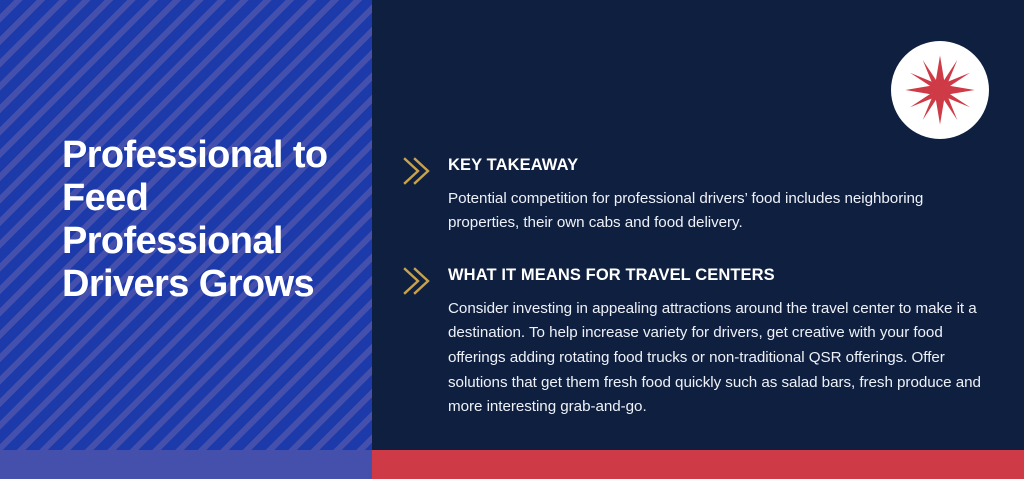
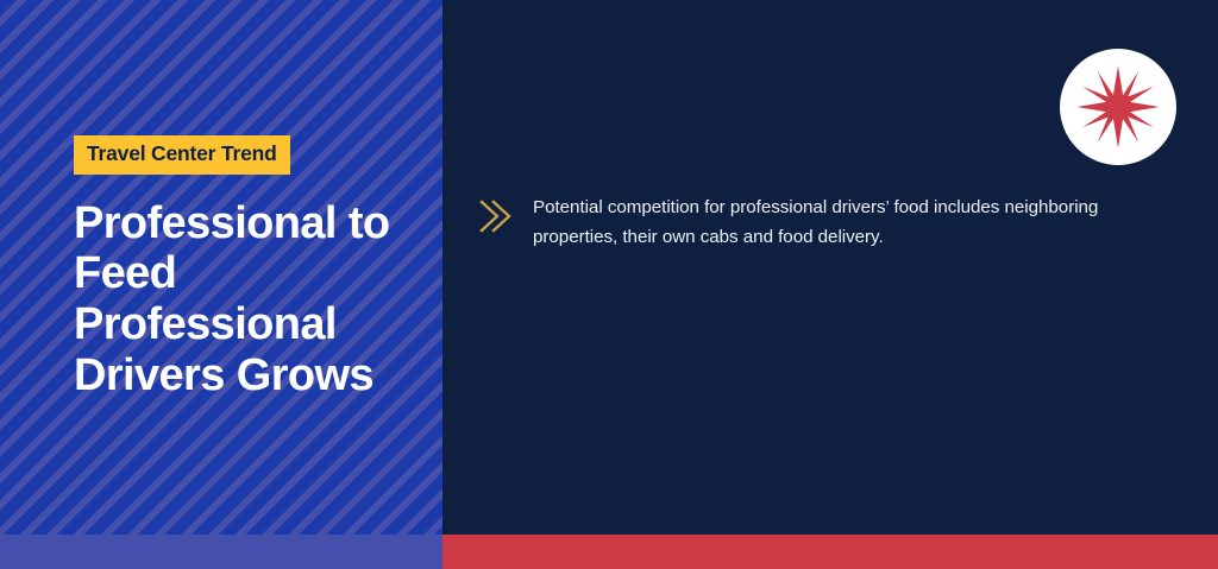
+ Travel Center Trend
  Professional to Feed Professional Drivers Grows
- KEY TAKEAWAY
  Potential competition for professional drivers’ food includes neighboring properties, their own cabs and food delivery.
- WHAT IT MEANS FOR TRAVEL CENTERS
- Consider investing in appealing attractions around the travel center to make it a destination. To help increase variety for drivers, get creative with your food offerings adding rotating food trucks or non-traditional QSR offerings. Offer solutions that get them fresh food quickly such as salad bars, fresh produce and more interesting grab-and-go.
